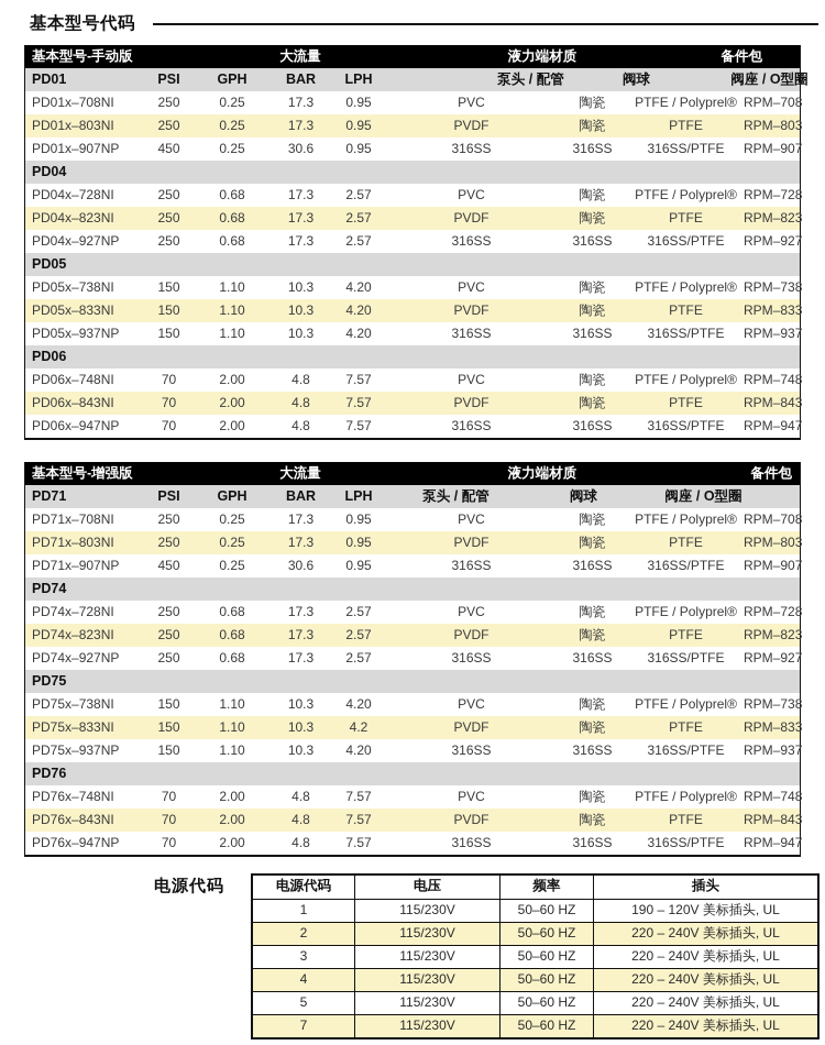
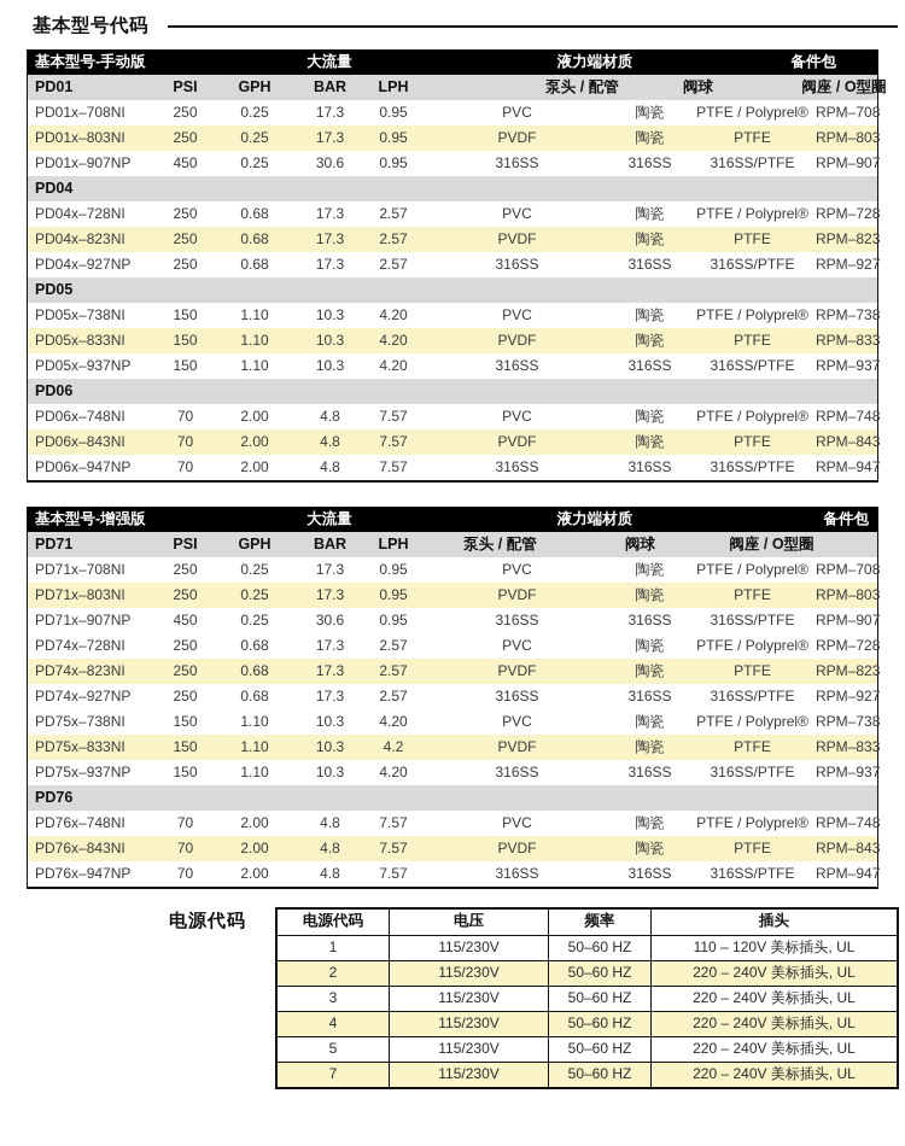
  基本型号代码
  基本型号-手动版
  大流量
  液力端材质
  备件包
  PD01
  PSI
  GPH
  BAR
  LPH
  泵头 / 配管
  阀球
  阀座 / O型圈
  PD01x–708NI
  250
  0.25
  17.3
  0.95
  PVC
  陶瓷
  PTFE / Polyprel®
  RPM–708
  PD01x–803NI
  250
  0.25
  17.3
  0.95
  PVDF
  陶瓷
  PTFE
  RPM–803
  PD01x–907NP
  450
  0.25
  30.6
  0.95
  316SS
  316SS
  316SS/PTFE
  RPM–907
  PD04
  PD04x–728NI
  250
  0.68
  17.3
  2.57
  PVC
  陶瓷
  PTFE / Polyprel®
  RPM–728
  PD04x–823NI
  250
  0.68
  17.3
  2.57
  PVDF
  陶瓷
  PTFE
  RPM–823
  PD04x–927NP
  250
  0.68
  17.3
  2.57
  316SS
  316SS
  316SS/PTFE
  RPM–927
  PD05
  PD05x–738NI
  150
  1.10
  10.3
  4.20
  PVC
  陶瓷
  PTFE / Polyprel®
  RPM–738
  PD05x–833NI
  150
  1.10
  10.3
  4.20
  PVDF
  陶瓷
  PTFE
  RPM–833
  PD05x–937NP
  150
  1.10
  10.3
  4.20
  316SS
  316SS
  316SS/PTFE
  RPM–937
  PD06
  PD06x–748NI
  70
  2.00
  4.8
  7.57
  PVC
  陶瓷
  PTFE / Polyprel®
  RPM–748
  PD06x–843NI
  70
  2.00
  4.8
  7.57
  PVDF
  陶瓷
  PTFE
  RPM–843
  PD06x–947NP
  70
  2.00
  4.8
  7.57
  316SS
  316SS
  316SS/PTFE
  RPM–947
  基本型号-增强版
  大流量
  液力端材质
  备件包
  PD71
  PSI
  GPH
  BAR
  LPH
  泵头 / 配管
  阀球
  阀座 / O型圈
  PD71x–708NI
  250
  0.25
  17.3
  0.95
  PVC
  陶瓷
  PTFE / Polyprel®
  RPM–708
  PD71x–803NI
  250
  0.25
  17.3
  0.95
  PVDF
  陶瓷
  PTFE
  RPM–803
  PD71x–907NP
  450
  0.25
  30.6
  0.95
  316SS
  316SS
  316SS/PTFE
  RPM–907
- PD74
  PD74x–728NI
  250
  0.68
  17.3
  2.57
  PVC
  陶瓷
  PTFE / Polyprel®
  RPM–728
  PD74x–823NI
  250
  0.68
  17.3
  2.57
  PVDF
  陶瓷
  PTFE
  RPM–823
  PD74x–927NP
  250
  0.68
  17.3
  2.57
  316SS
  316SS
  316SS/PTFE
  RPM–927
- PD75
  PD75x–738NI
  150
  1.10
  10.3
  4.20
  PVC
  陶瓷
  PTFE / Polyprel®
  RPM–738
  PD75x–833NI
  150
  1.10
  10.3
  4.2
  PVDF
  陶瓷
  PTFE
  RPM–833
  PD75x–937NP
  150
  1.10
  10.3
  4.20
  316SS
  316SS
  316SS/PTFE
  RPM–937
  PD76
  PD76x–748NI
  70
  2.00
  4.8
  7.57
  PVC
  陶瓷
  PTFE / Polyprel®
  RPM–748
  PD76x–843NI
  70
  2.00
  4.8
  7.57
  PVDF
  陶瓷
  PTFE
  RPM–843
  PD76x–947NP
  70
  2.00
  4.8
  7.57
  316SS
  316SS
  316SS/PTFE
  RPM–947
  电源代码
  电源代码
  电压
  频率
  插头
  1
  115/230V
  50–60 HZ
- 190 – 120V 美标插头, UL
+ 110 – 120V 美标插头, UL
  2
  115/230V
  50–60 HZ
  220 – 240V 美标插头, UL
  3
  115/230V
  50–60 HZ
  220 – 240V 美标插头, UL
  4
  115/230V
  50–60 HZ
  220 – 240V 美标插头, UL
  5
  115/230V
  50–60 HZ
  220 – 240V 美标插头, UL
  7
  115/230V
  50–60 HZ
  220 – 240V 美标插头, UL
